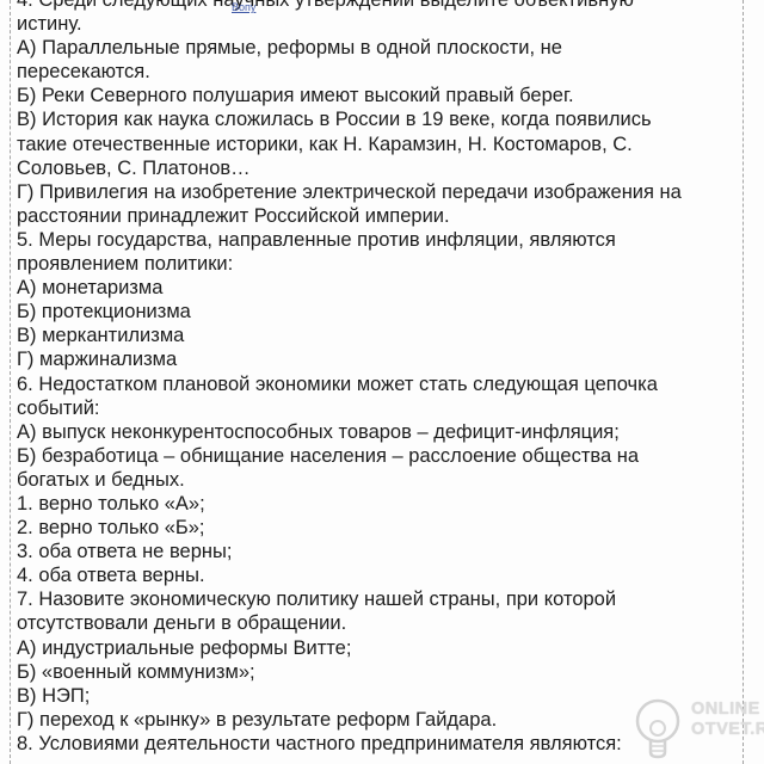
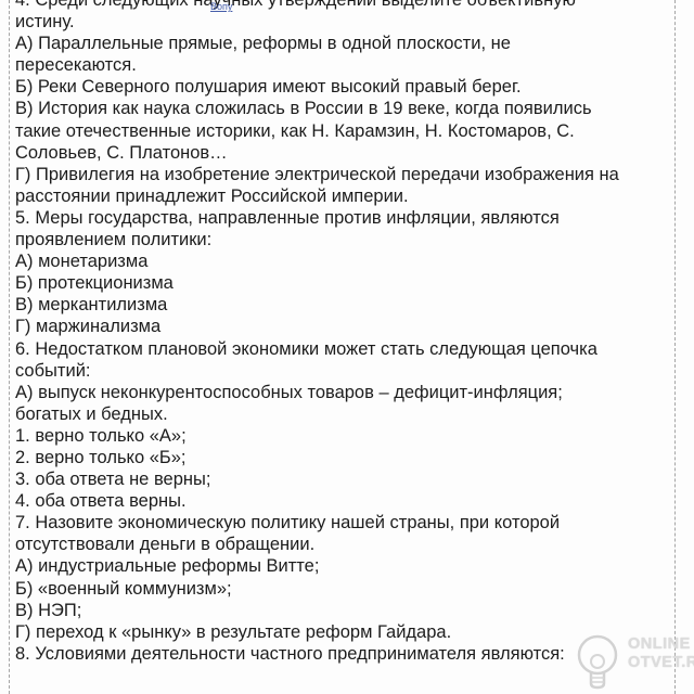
  4. Среди следующих научных утверждений выделите объективную
  истину.
  А) Параллельные прямые, реформы в одной плоскости, не
  пересекаются.
  Б) Реки Северного полушария имеют высокий правый берег.
  В) История как наука сложилась в России в 19 веке, когда появились
  такие отечественные историки, как Н. Карамзин, Н. Костомаров, С.
  Соловьев, С. Платонов…
  Г) Привилегия на изобретение электрической передачи изображения на
  расстоянии принадлежит Российской империи.
  5. Меры государства, направленные против инфляции, являются
  проявлением политики:
  А) монетаризма
  Б) протекционизма
  В) меркантилизма
  Г) маржинализма
  6. Недостатком плановой экономики может стать следующая цепочка
  событий:
  А) выпуск неконкурентоспособных товаров – дефицит-инфляция;
- Б) безработица – обнищание населения – расслоение общества на
  богатых и бедных.
  1. верно только «А»;
  2. верно только «Б»;
  3. оба ответа не верны;
  4. оба ответа верны.
  7. Назовите экономическую политику нашей страны, при которой
  отсутствовали деньги в обращении.
  А) индустриальные реформы Витте;
  Б) «военный коммунизм»;
  В) НЭП;
  Г) переход к «рынку» в результате реформ Гайдара.
  8. Условиями деятельности частного предпринимателя являются:
  Вопу
  ONLINE
  OTVET.R
